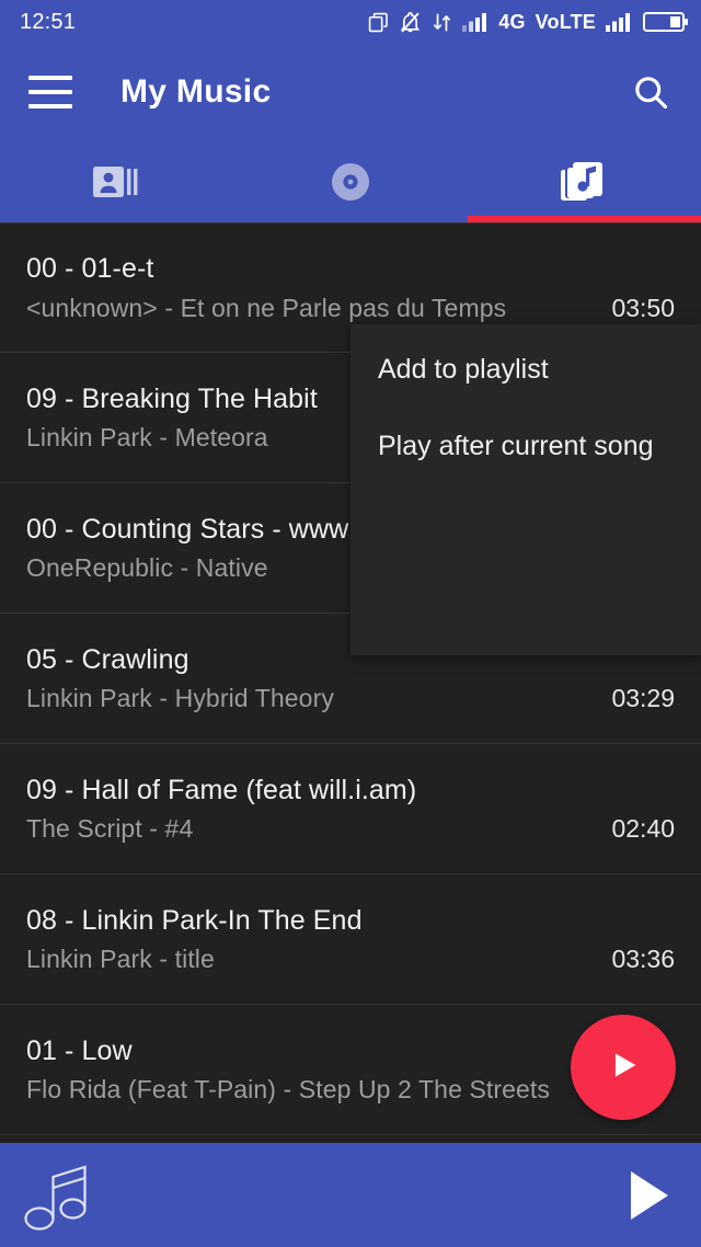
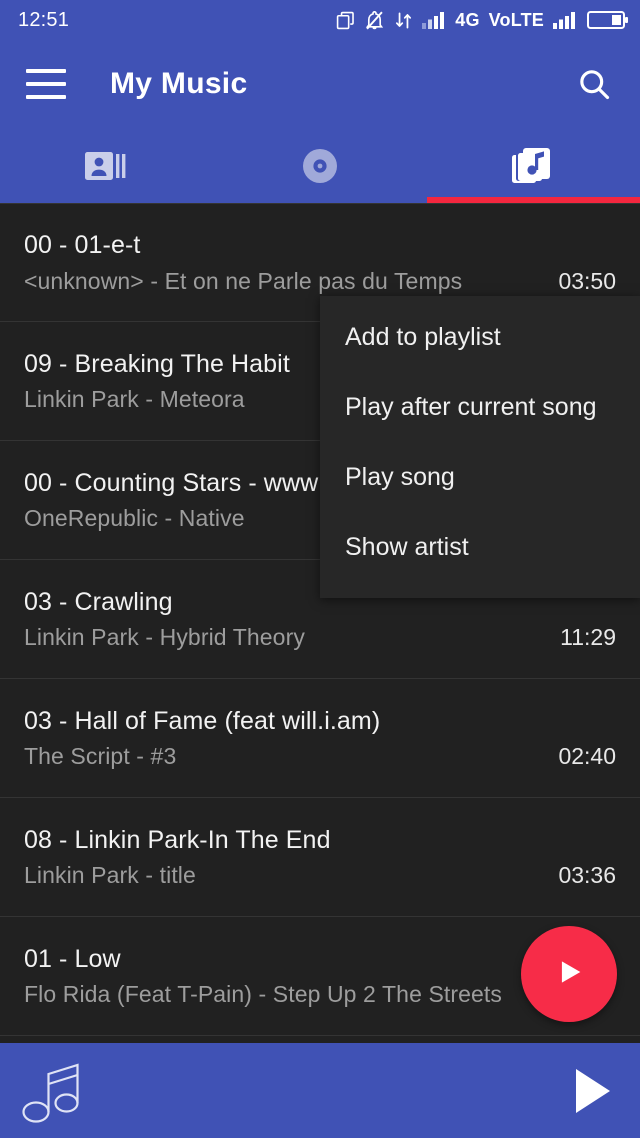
  12:51
  4G
  VoLTE
  My Music
  00 - 01-e-t
  <unknown> - Et on ne Parle pas du Temps
  03:50
  09 - Breaking The Habit
  Linkin Park - Meteora
  00 - Counting Stars - www
  OneRepublic - Native
- 05 - Crawling
+ 03 - Crawling
  Linkin Park - Hybrid Theory
- 03:29
+ 11:29
- 09 - Hall of Fame (feat will.i.am)
+ 03 - Hall of Fame (feat will.i.am)
- The Script - #4
+ The Script - #3
  02:40
  08 - Linkin Park-In The End
  Linkin Park - title
  03:36
  01 - Low
  Flo Rida (Feat T-Pain) - Step Up 2 The Streets
  Add to playlist
  Play after current song
+ Play song
+ Show artist
